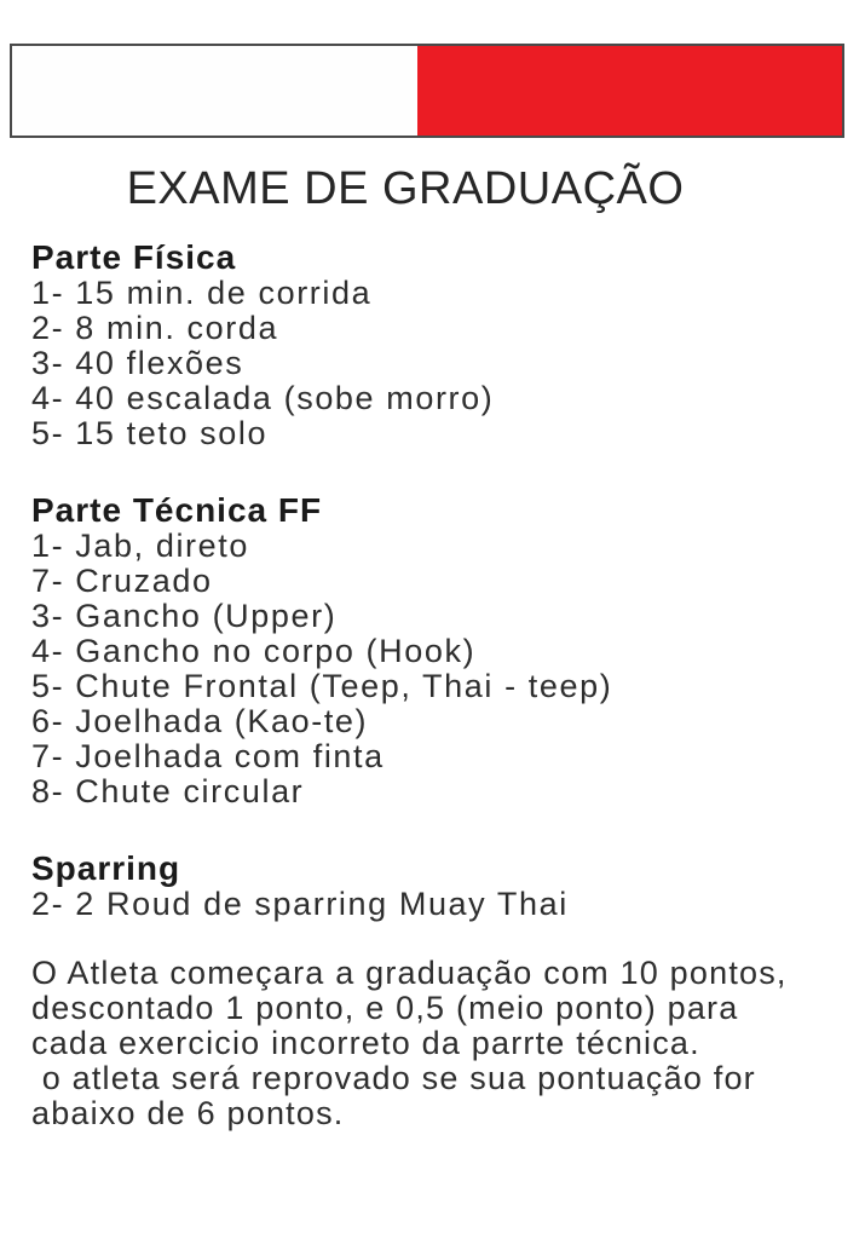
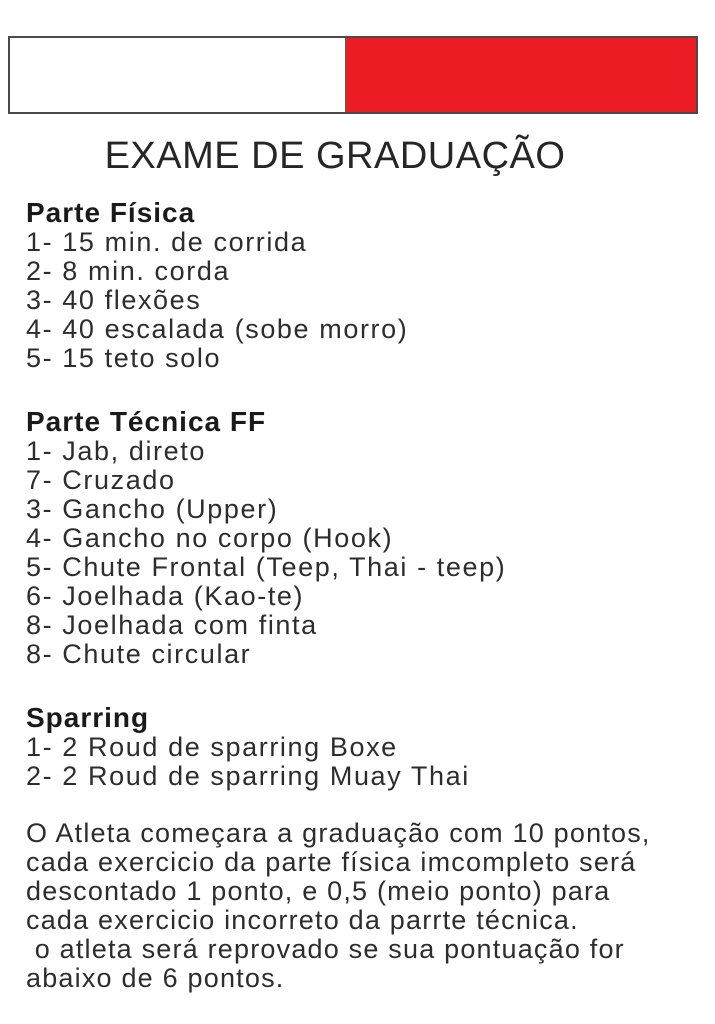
  EXAME DE GRADUAÇÃO
  Parte Física
  1- 15 min. de corrida
  2- 8 min. corda
  3- 40 flexões
  4- 40 escalada (sobe morro)
  5- 15 teto solo
  Parte Técnica FF
  1- Jab, direto
  7- Cruzado
  3- Gancho (Upper)
  4- Gancho no corpo (Hook)
  5- Chute Frontal (Teep, Thai - teep)
  6- Joelhada (Kao-te)
- 7- Joelhada com finta
+ 8- Joelhada com finta
  8- Chute circular
  Sparring
+ 1- 2 Roud de sparring Boxe
  2- 2 Roud de sparring Muay Thai
  O Atleta começara a graduação com 10 pontos,
+ cada exercicio da parte física imcompleto será
  descontado 1 ponto, e 0,5 (meio ponto) para
  cada exercicio incorreto da parrte técnica.
  o atleta será reprovado se sua pontuação for
  abaixo de 6 pontos.
